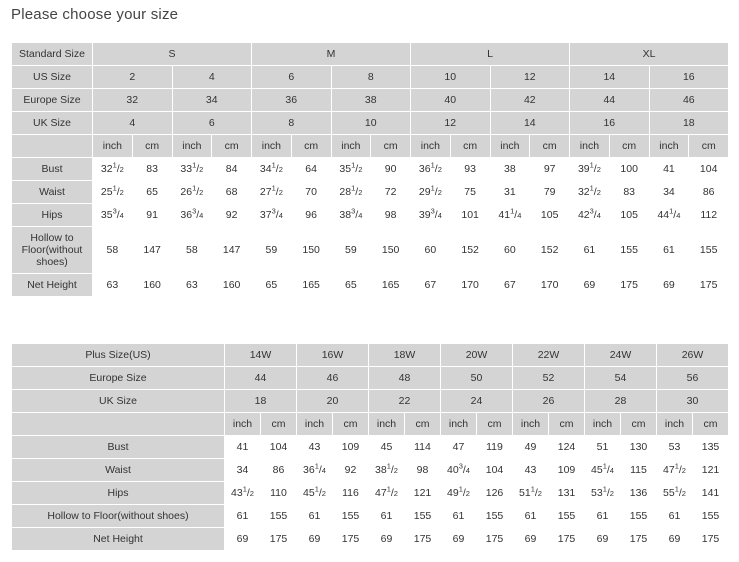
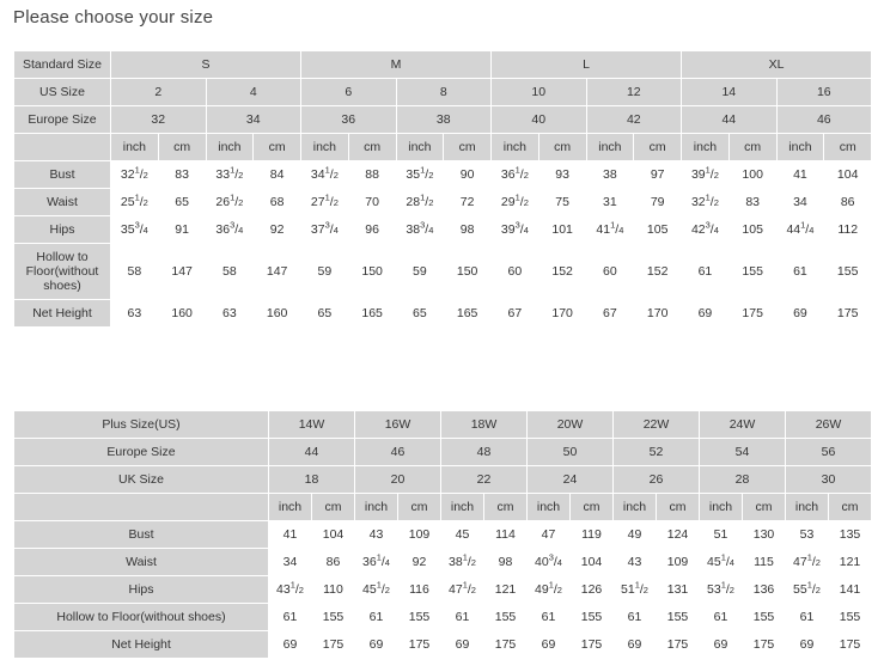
  Please choose your size
  Standard Size	S	M	L	XL
  US Size	2	4	6	8	10	12	14	16
  Europe Size	32	34	36	38	40	42	44	46
- UK Size	4	6	8	10	12	14	16	18
  	inch	cm	inch	cm	inch	cm	inch	cm	inch	cm	inch	cm	inch	cm	inch	cm
- Bust	321/2	83	331/2	84	341/2	64	351/2	90	361/2	93	38	97	391/2	100	41	104
+ Bust	321/2	83	331/2	84	341/2	88	351/2	90	361/2	93	38	97	391/2	100	41	104
  Waist	251/2	65	261/2	68	271/2	70	281/2	72	291/2	75	31	79	321/2	83	34	86
  Hips	353/4	91	363/4	92	373/4	96	383/4	98	393/4	101	411/4	105	423/4	105	441/4	112
  Hollow to Floor(without shoes)	58	147	58	147	59	150	59	150	60	152	60	152	61	155	61	155
  Net Height	63	160	63	160	65	165	65	165	67	170	67	170	69	175	69	175
  Plus Size(US)	14W	16W	18W	20W	22W	24W	26W
  Europe Size	44	46	48	50	52	54	56
  UK Size	18	20	22	24	26	28	30
  	inch	cm	inch	cm	inch	cm	inch	cm	inch	cm	inch	cm	inch	cm
  Bust	41	104	43	109	45	114	47	119	49	124	51	130	53	135
  Waist	34	86	361/4	92	381/2	98	403/4	104	43	109	451/4	115	471/2	121
  Hips	431/2	110	451/2	116	471/2	121	491/2	126	511/2	131	531/2	136	551/2	141
  Hollow to Floor(without shoes)	61	155	61	155	61	155	61	155	61	155	61	155	61	155
  Net Height	69	175	69	175	69	175	69	175	69	175	69	175	69	175
